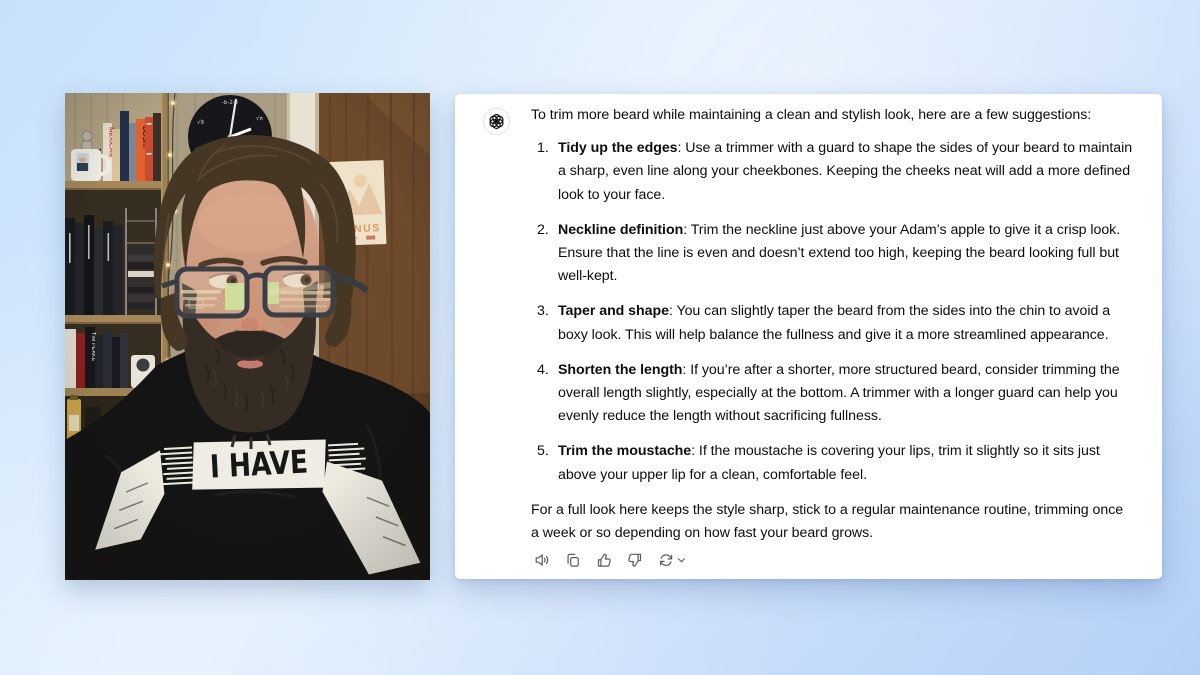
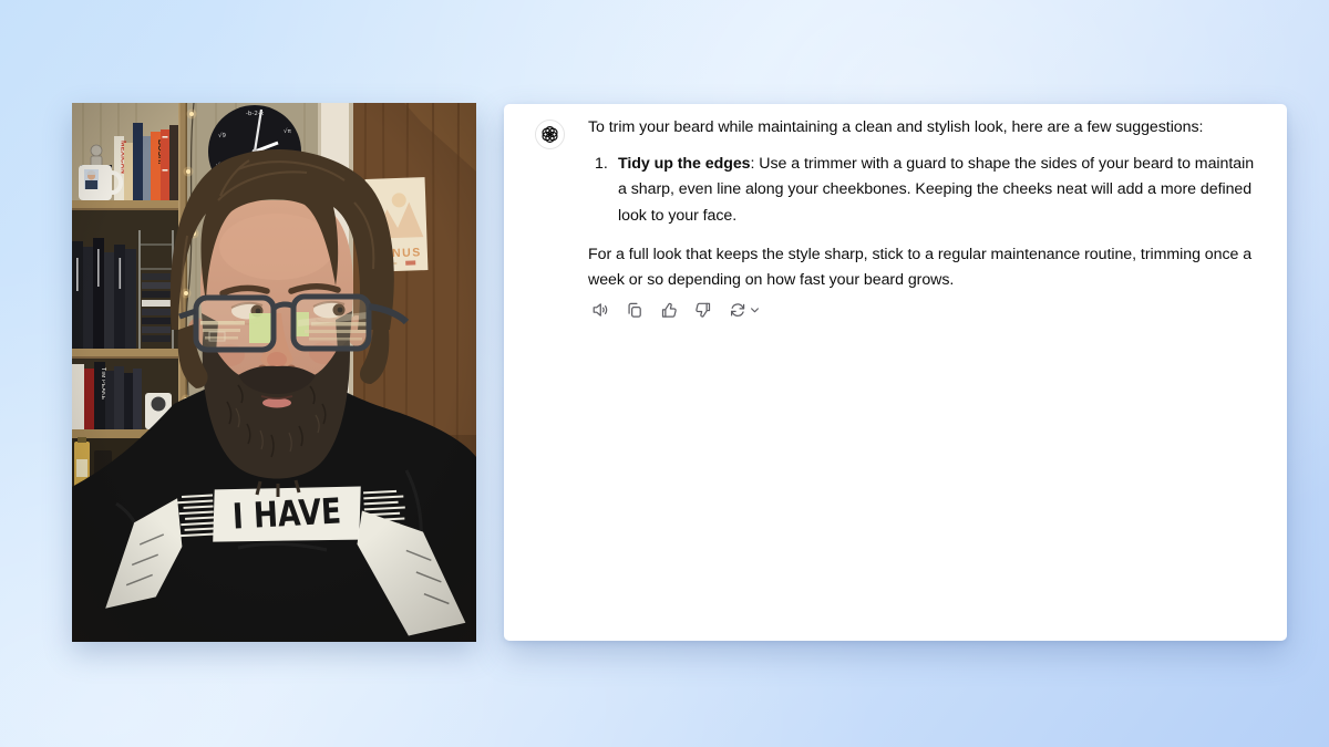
- To trim more beard while maintaining a clean and stylish look, here are a few suggestions:
+ To trim your beard while maintaining a clean and stylish look, here are a few suggestions:
  1.
  Tidy up the edges: Use a trimmer with a guard to shape the sides of your beard to maintain a sharp, even line along your cheekbones. Keeping the cheeks neat will add a more defined look to your face.
- 2.
- Neckline definition: Trim the neckline just above your Adam’s apple to give it a crisp look. Ensure that the line is even and doesn’t extend too high, keeping the beard looking full but well-kept.
- 3.
- Taper and shape: You can slightly taper the beard from the sides into the chin to avoid a boxy look. This will help balance the fullness and give it a more streamlined appearance.
- 4.
- Shorten the length: If you’re after a shorter, more structured beard, consider trimming the overall length slightly, especially at the bottom. A trimmer with a longer guard can help you evenly reduce the length without sacrificing fullness.
- 5.
- Trim the moustache: If the moustache is covering your lips, trim it slightly so it sits just above your upper lip for a clean, comfortable feel.
- For a full look here keeps the style sharp, stick to a regular maintenance routine, trimming once a week or so depending on how fast your beard grows.
+ For a full look that keeps the style sharp, stick to a regular maintenance routine, trimming once a week or so depending on how fast your beard grows.
